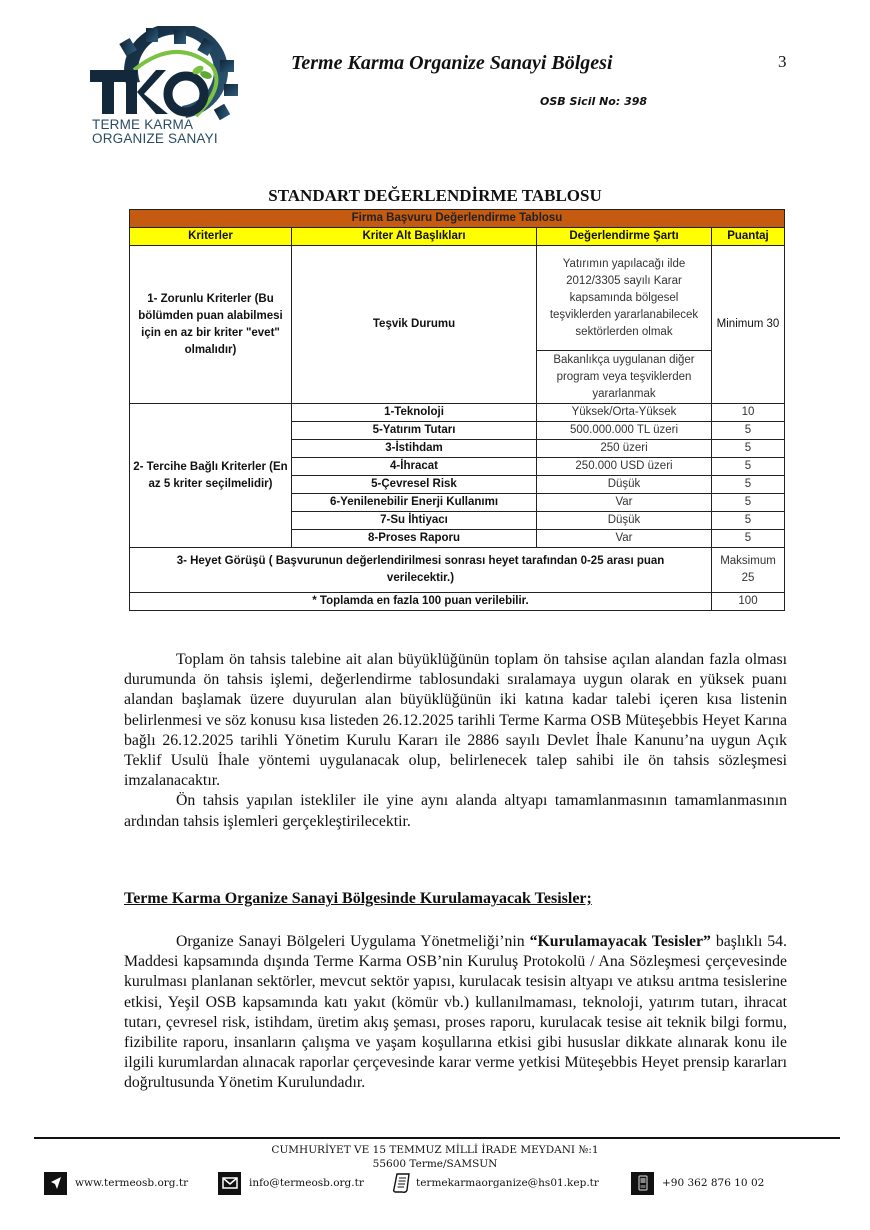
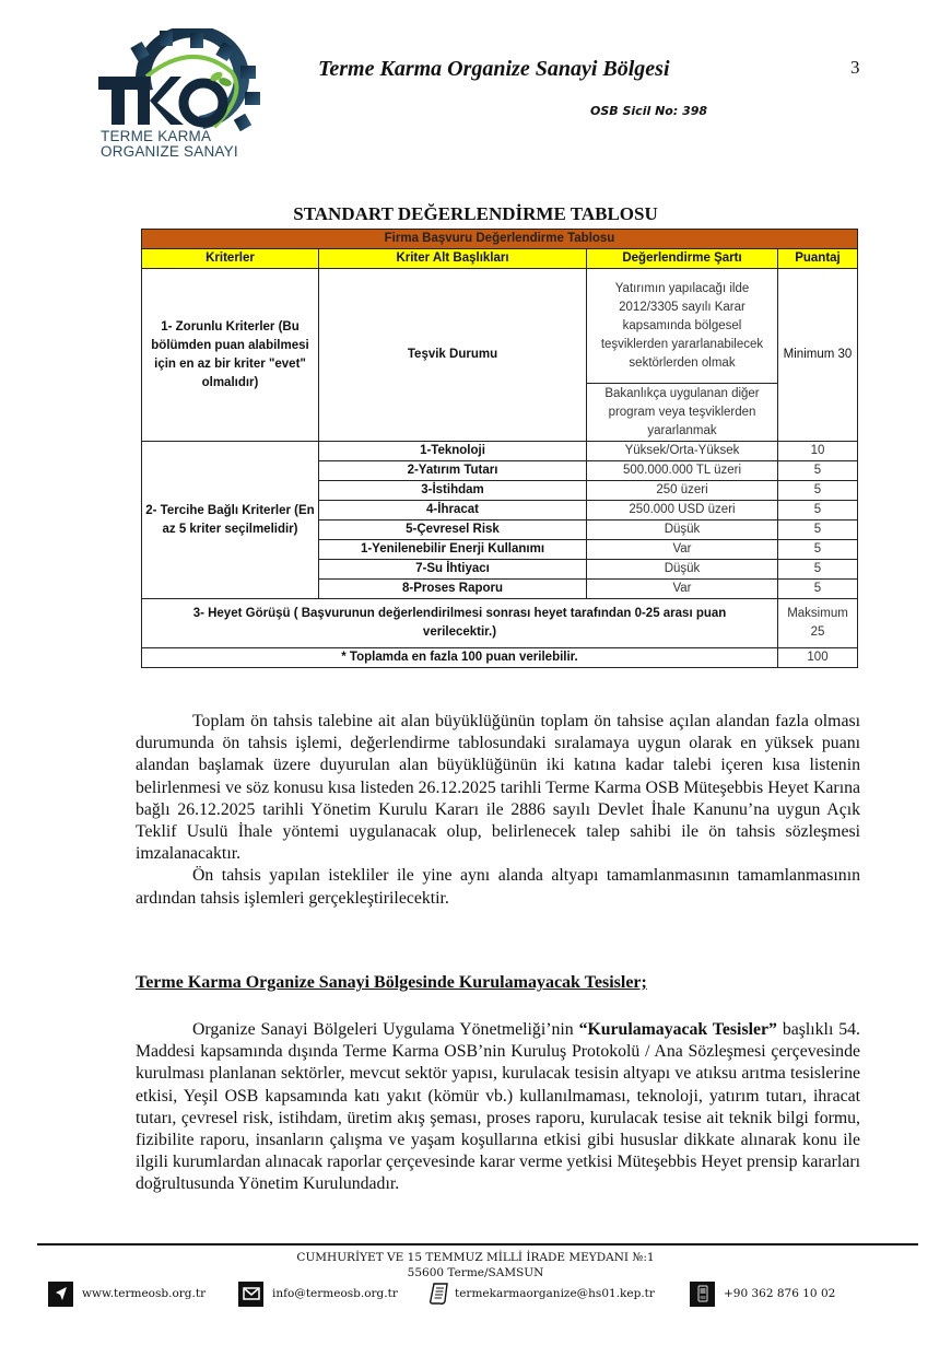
  TERME KARMA
  ORGANIZE SANAYI
  Terme Karma Organize Sanayi Bölgesi
  3
  OSB Sicil No: 398
  STANDART DEĞERLENDİRME TABLOSU
  Firma Başvuru Değerlendirme Tablosu
  Kriterler	Kriter Alt Başlıkları	Değerlendirme Şartı	Puantaj
  1- Zorunlu Kriterler (Bu bölümden puan alabilmesi için en az bir kriter "evet" olmalıdır)	Teşvik Durumu	Yatırımın yapılacağı ilde 2012/3305 sayılı Karar kapsamında bölgesel teşviklerden yararlanabilecek sektörlerden olmak	Minimum 30
  Bakanlıkça uygulanan diğer program veya teşviklerden yararlanmak
  2- Tercihe Bağlı Kriterler (En az 5 kriter seçilmelidir)	1-Teknoloji	Yüksek/Orta-Yüksek	10
- 5-Yatırım Tutarı	500.000.000 TL üzeri	5
+ 2-Yatırım Tutarı	500.000.000 TL üzeri	5
  3-İstihdam	250 üzeri	5
  4-İhracat	250.000 USD üzeri	5
  5-Çevresel Risk	Düşük	5
- 6-Yenilenebilir Enerji Kullanımı	Var	5
+ 1-Yenilenebilir Enerji Kullanımı	Var	5
  7-Su İhtiyacı	Düşük	5
  8-Proses Raporu	Var	5
  3- Heyet Görüşü ( Başvurunun değerlendirilmesi sonrası heyet tarafından 0-25 arası puan verilecektir.)	Maksimum 25
  * Toplamda en fazla 100 puan verilebilir.	100
  Toplam ön tahsis talebine ait alan büyüklüğünün toplam ön tahsise açılan alandan fazla olması durumunda ön tahsis işlemi, değerlendirme tablosundaki sıralamaya uygun olarak en yüksek puanı alandan başlamak üzere duyurulan alan büyüklüğünün iki katına kadar talebi içeren kısa listenin belirlenmesi ve söz konusu kısa listeden 26.12.2025 tarihli Terme Karma OSB Müteşebbis Heyet Karına bağlı 26.12.2025 tarihli Yönetim Kurulu Kararı ile 2886 sayılı Devlet İhale Kanunu’na uygun Açık Teklif Usulü İhale yöntemi uygulanacak olup, belirlenecek talep sahibi ile ön tahsis sözleşmesi imzalanacaktır.
  Ön tahsis yapılan istekliler ile yine aynı alanda altyapı tamamlanmasının tamamlanmasının ardından tahsis işlemleri gerçekleştirilecektir.
  Terme Karma Organize Sanayi Bölgesinde Kurulamayacak Tesisler;
  Organize Sanayi Bölgeleri Uygulama Yönetmeliği’nin “Kurulamayacak Tesisler” başlıklı 54. Maddesi kapsamında dışında Terme Karma OSB’nin Kuruluş Protokolü / Ana Sözleşmesi çerçevesinde kurulması planlanan sektörler, mevcut sektör yapısı, kurulacak tesisin altyapı ve atıksu arıtma tesislerine etkisi, Yeşil OSB kapsamında katı yakıt (kömür vb.) kullanılmaması, teknoloji, yatırım tutarı, ihracat tutarı, çevresel risk, istihdam, üretim akış şeması, proses raporu, kurulacak tesise ait teknik bilgi formu, fizibilite raporu, insanların çalışma ve yaşam koşullarına etkisi gibi hususlar dikkate alınarak konu ile ilgili kurumlardan alınacak raporlar çerçevesinde karar verme yetkisi Müteşebbis Heyet prensip kararları doğrultusunda Yönetim Kurulundadır.
  CUMHURİYET VE 15 TEMMUZ MİLLİ İRADE MEYDANI №:1
  55600 Terme/SAMSUN
  www.termeosb.org.tr
  info@termeosb.org.tr
  termekarmaorganize@hs01.kep.tr
  +90 362 876 10 02
